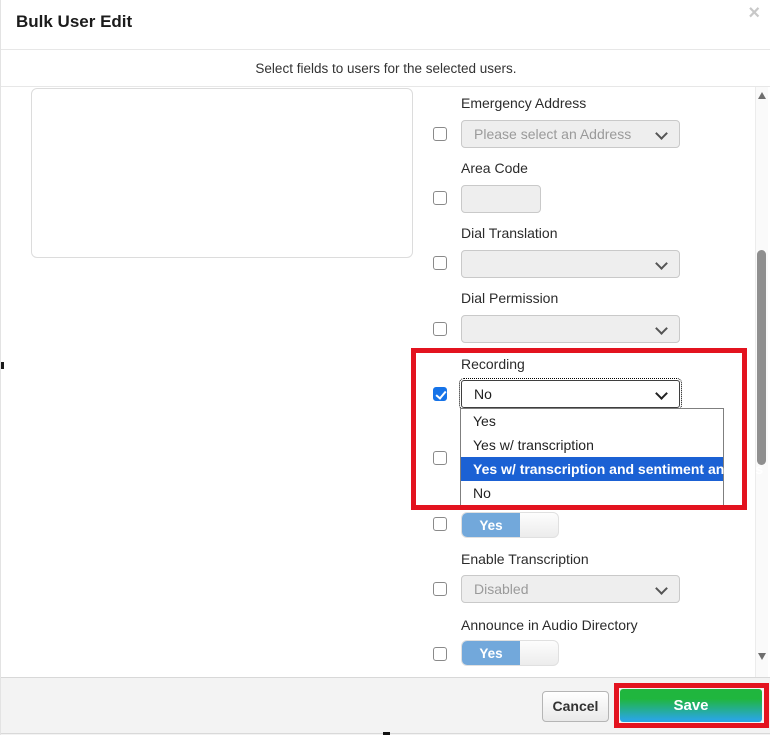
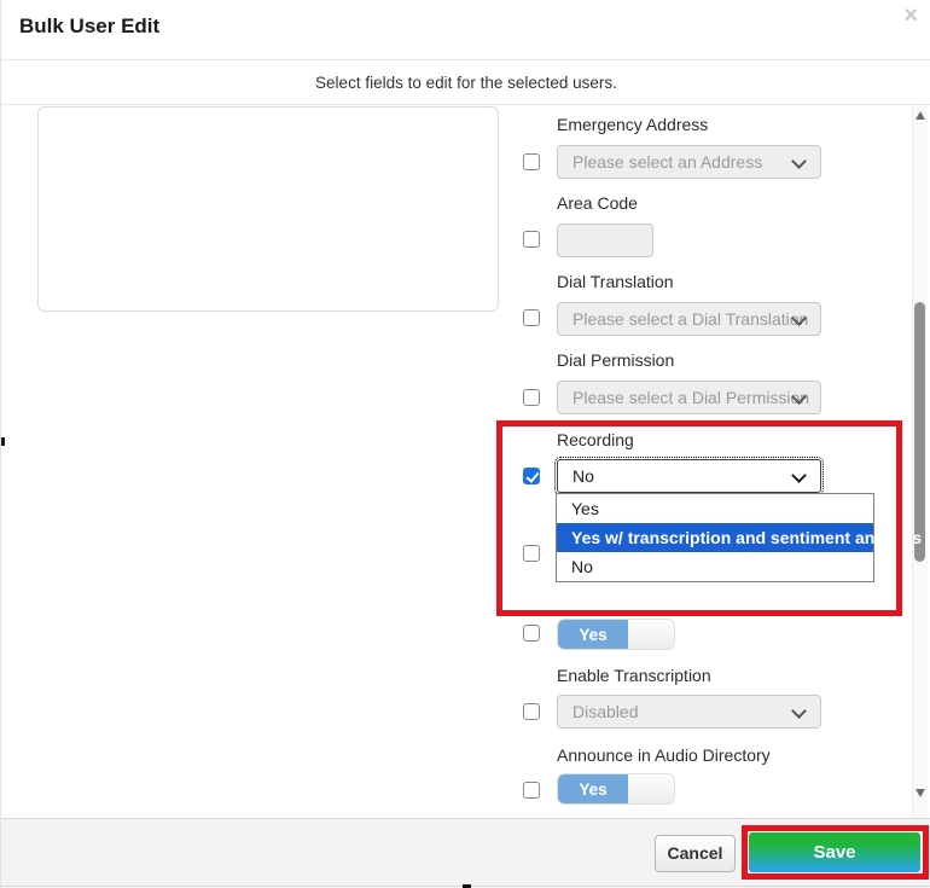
  Bulk User Edit
  ×
- Select fields to users for the selected users.
+ Select fields to edit for the selected users.
  Emergency Address
  Please select an Address
  Area Code
  Dial Translation
+ Please select a Dial Translation
  Dial Permission
+ Please select a Dial Permission
  Recording
  No
  Yes
- Yes w/ transcription
  Yes w/ transcription and sentiment analsis
  No
  Yes
  Enable Transcription
  Disabled
  Announce in Audio Directory
  Yes
  Cancel
  Save
